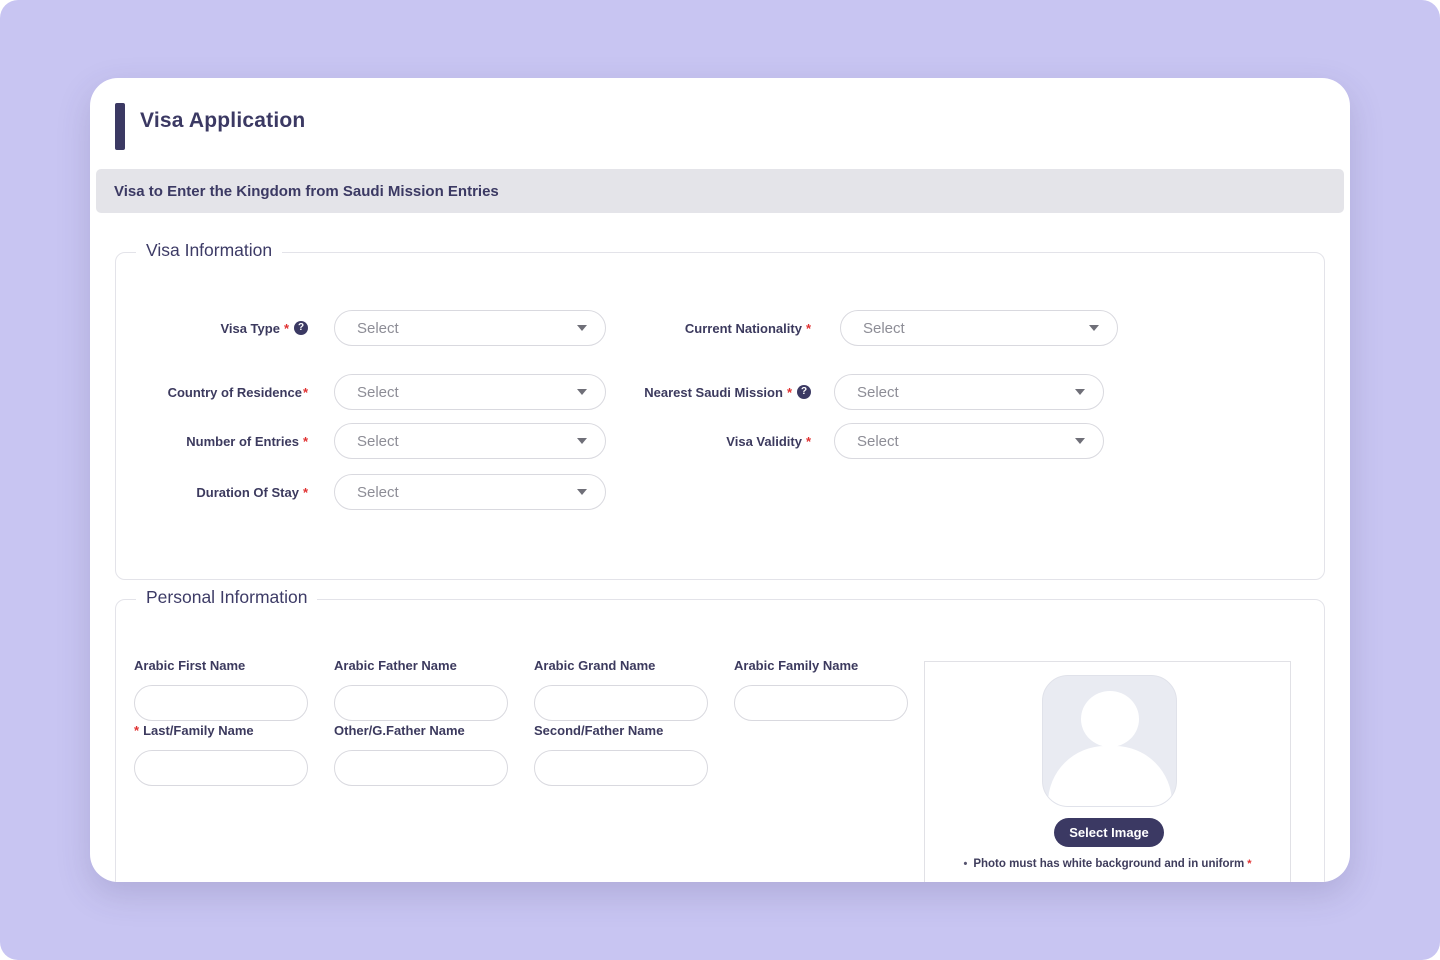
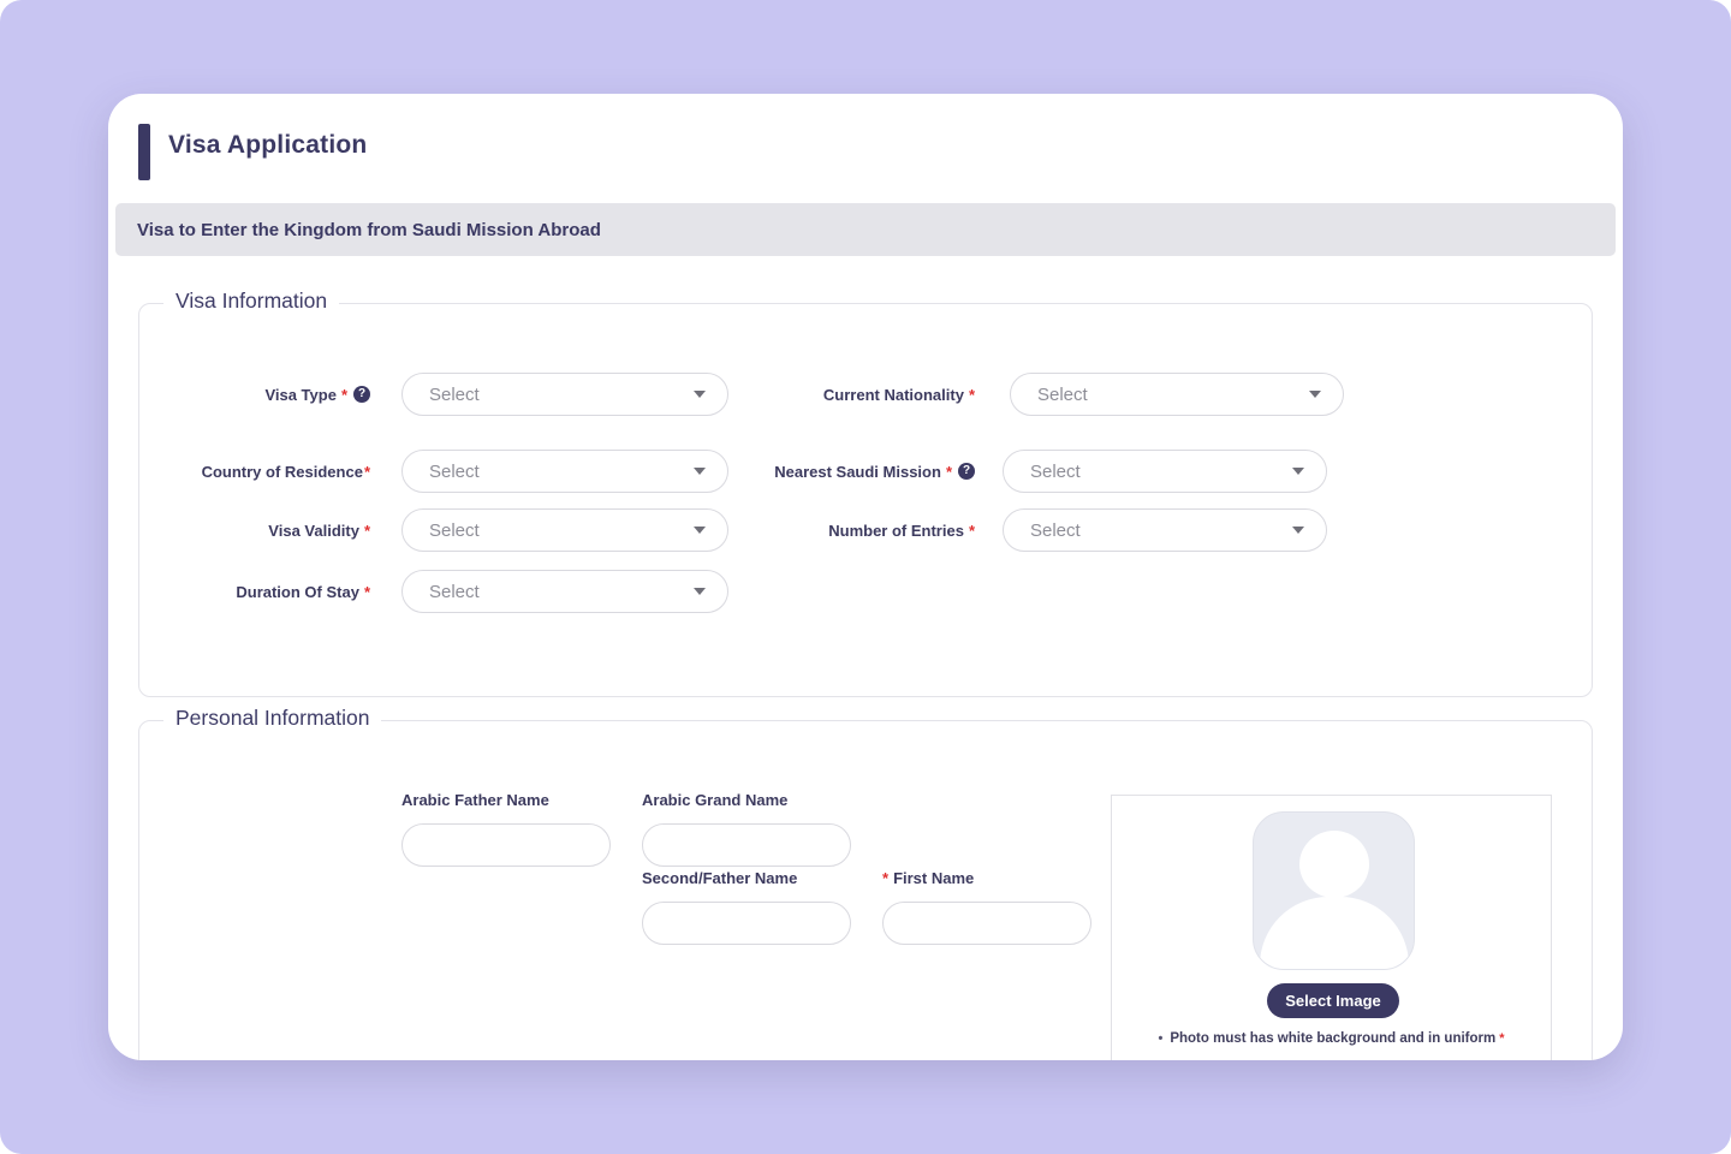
  Visa Application
- Visa to Enter the Kingdom from Saudi Mission Entries
+ Visa to Enter the Kingdom from Saudi Mission Abroad
  Visa Information
  Visa Type
  *
  ?
  Select
  Current Nationality
  *
  Select
  Country of Residence
  *
  Select
  Nearest Saudi Mission
  *
  ?
  Select
- Number of Entries
+ Visa Validity
  *
  Select
- Visa Validity
+ Number of Entries
  *
  Select
  Duration Of Stay
  *
  Select
  Personal Information
- Arabic First Name
  Arabic Father Name
  Arabic Grand Name
- Arabic Family Name
- * Last/Family Name
- Other/G.Father Name
  Second/Father Name
+ * First Name
  Select Image
  • Photo must has white background and in uniform *
